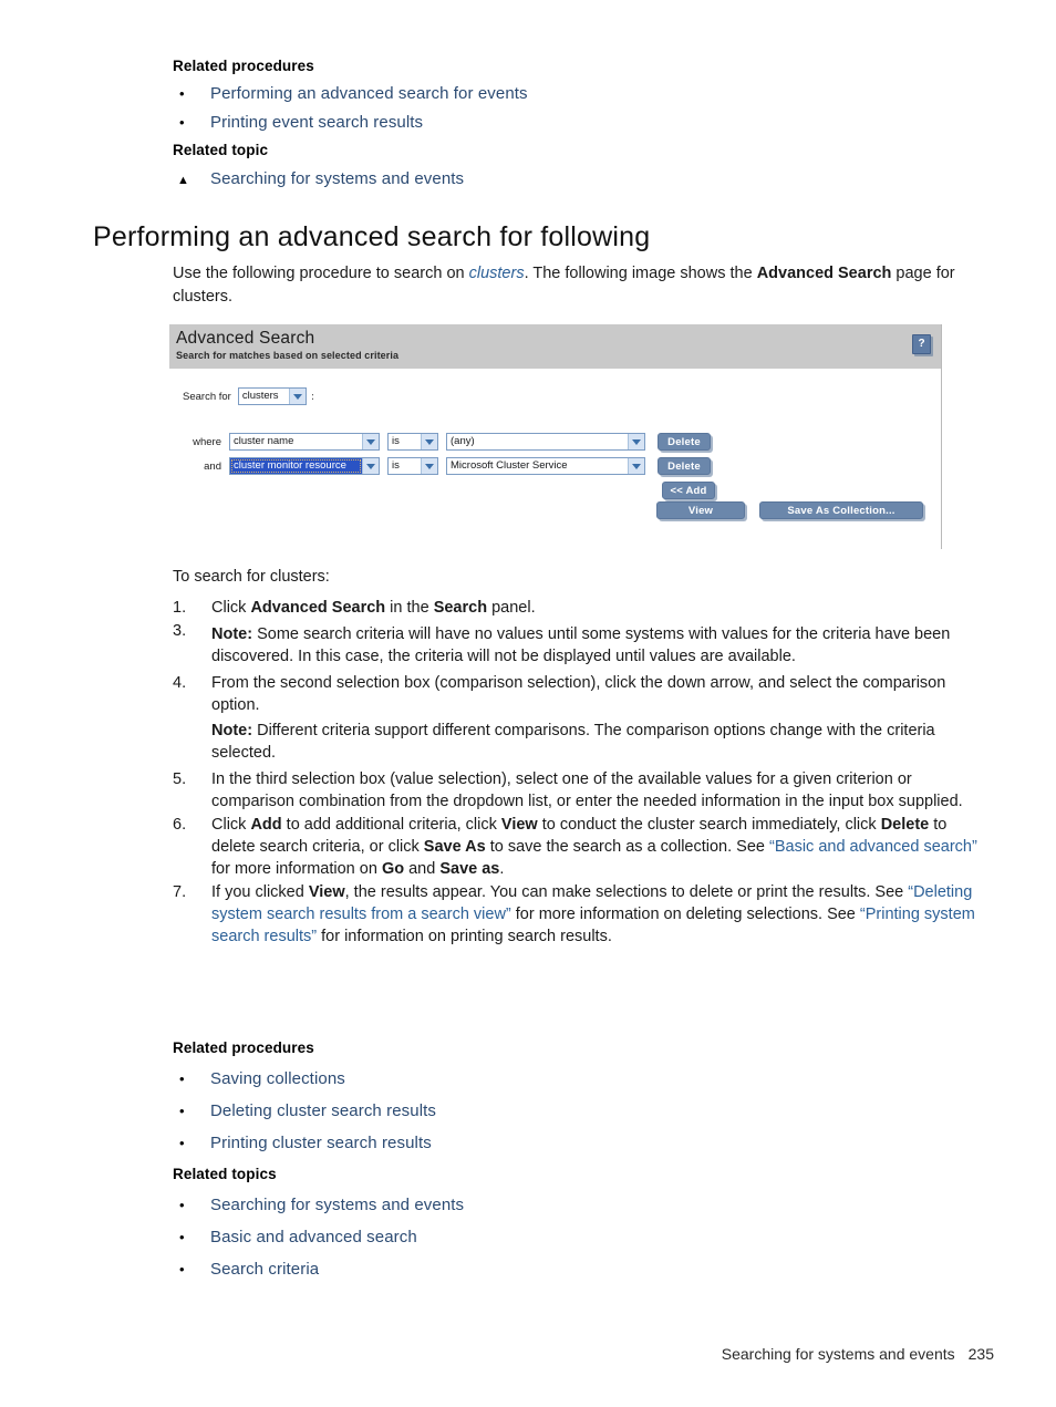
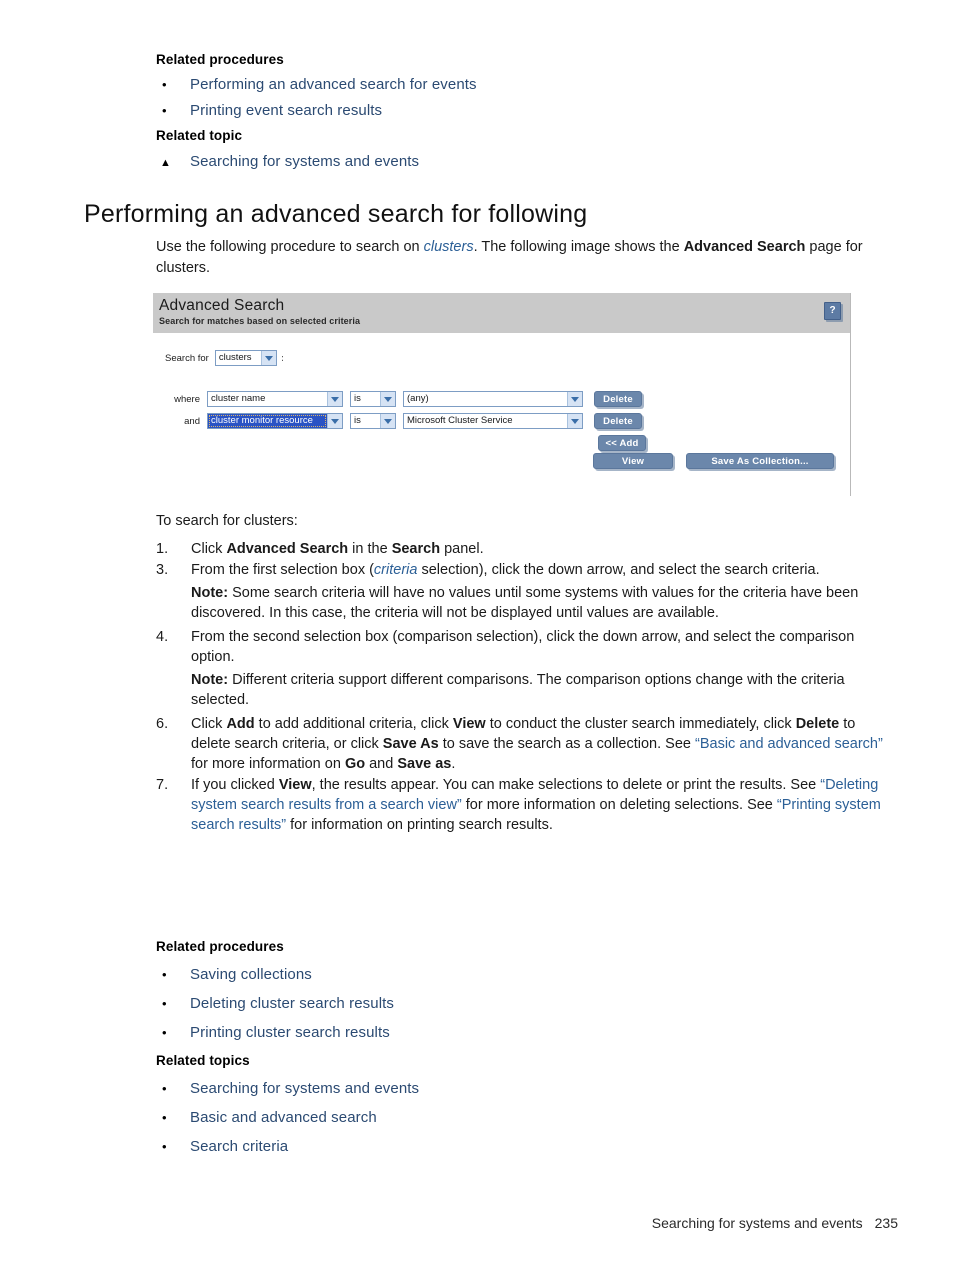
  Related procedures
  •
  Performing an advanced search for events
  •
  Printing event search results
  Related topic
  ▲
  Searching for systems and events
  Performing an advanced search for following
  Use the following procedure to search on clusters. The following image shows the Advanced Search page for clusters.
  Advanced Search
  Search for matches based on selected criteria
  ?
  Search for
  clusters
  :
  where
  cluster name
  is
  (any)
  Delete
  and
  cluster monitor resource
  is
  Microsoft Cluster Service
  Delete
  << Add
  View
  Save As Collection...
  To search for clusters:
  1.
  Click Advanced Search in the Search panel.
  3.
+ From the first selection box (criteria selection), click the down arrow, and select the search criteria.
  Note: Some search criteria will have no values until some systems with values for the criteria have been discovered. In this case, the criteria will not be displayed until values are available.
  4.
  From the second selection box (comparison selection), click the down arrow, and select the comparison option.
  Note: Different criteria support different comparisons. The comparison options change with the criteria selected.
- 5.
- In the third selection box (value selection), select one of the available values for a given criterion or comparison combination from the dropdown list, or enter the needed information in the input box supplied.
  6.
  Click Add to add additional criteria, click View to conduct the cluster search immediately, click Delete to delete search criteria, or click Save As to save the search as a collection. See “Basic and advanced search” for more information on Go and Save as.
  7.
  If you clicked View, the results appear. You can make selections to delete or print the results. See “Deleting system search results from a search view” for more information on deleting selections. See “Printing system search results” for information on printing search results.
  Related procedures
  •
  Saving collections
  •
  Deleting cluster search results
  •
  Printing cluster search results
  Related topics
  •
  Searching for systems and events
  •
  Basic and advanced search
  •
  Search criteria
  Searching for systems and events 235
